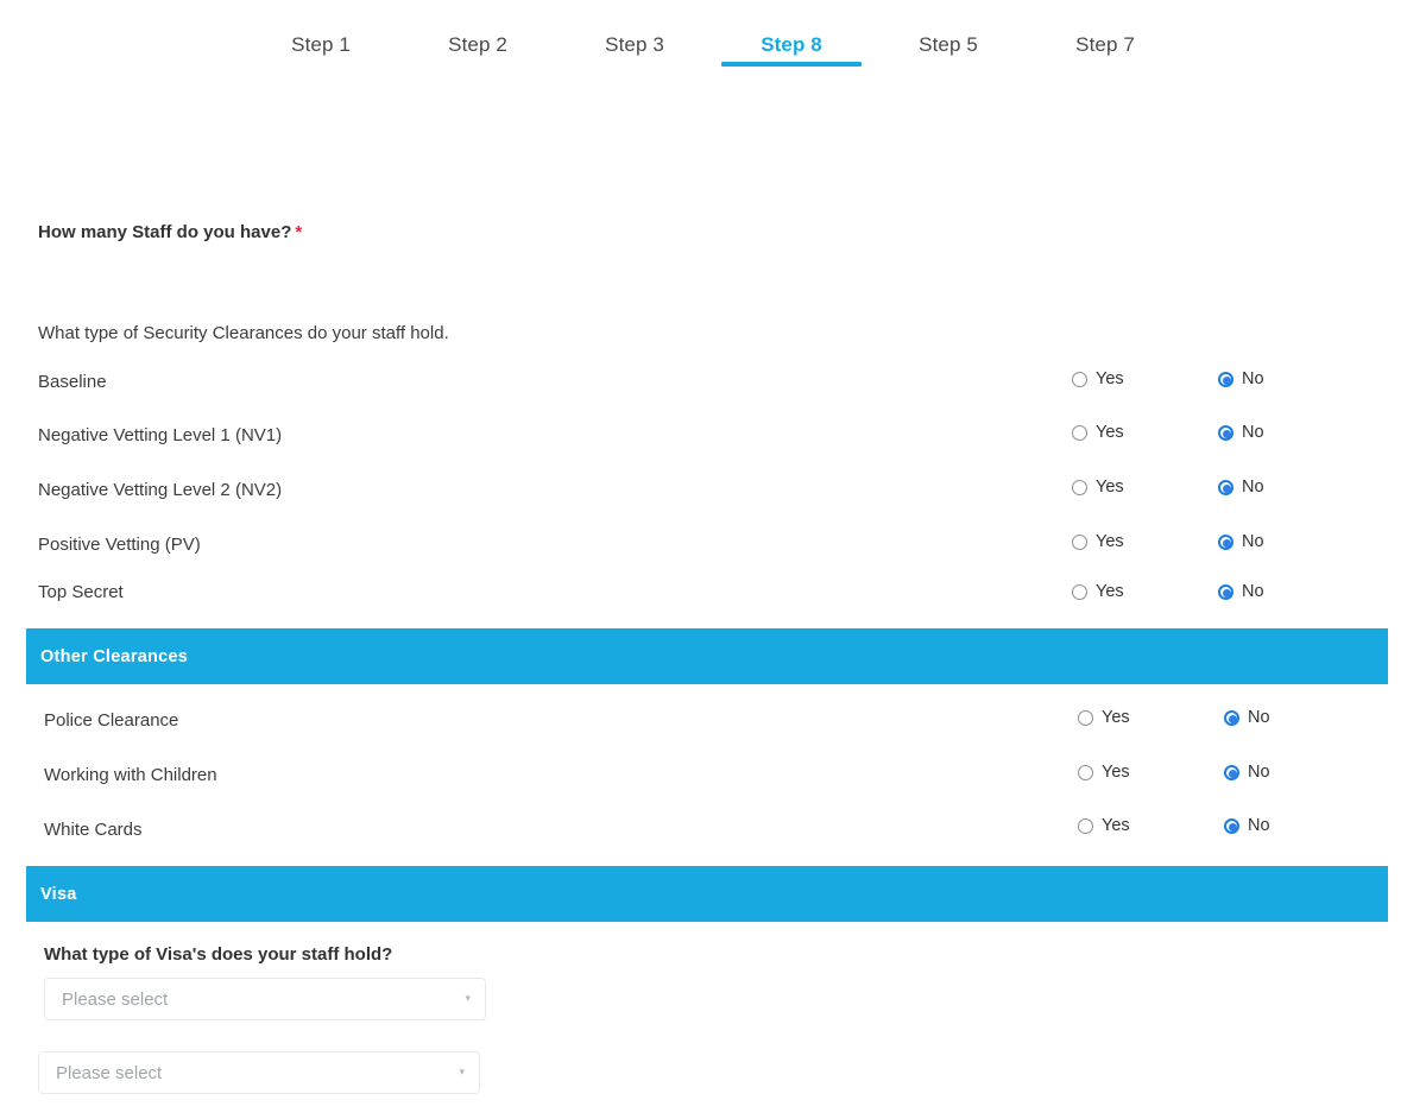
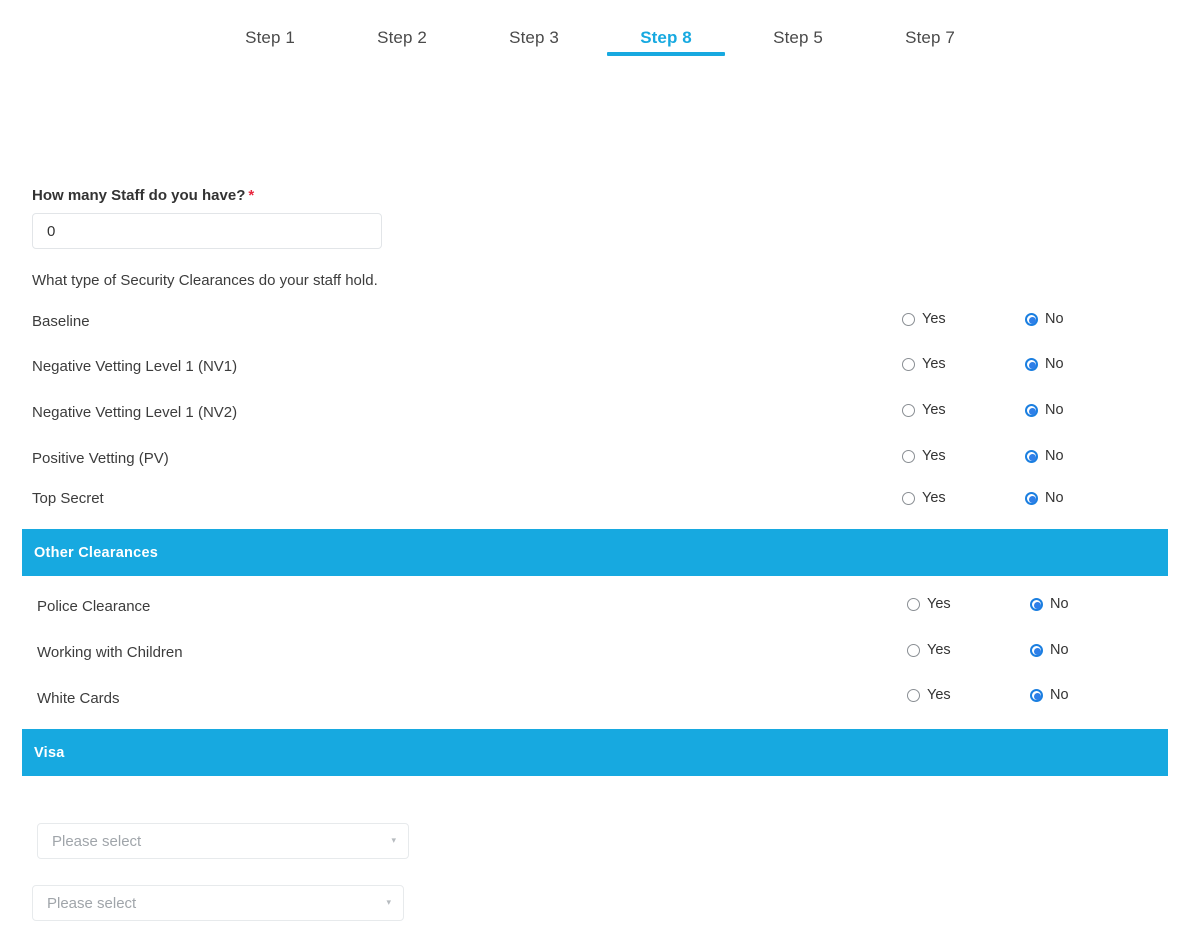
  Step 1
  Step 2
  Step 3
  Step 8
  Step 5
  Step 7
  How many Staff do you have? *
+ 0
  What type of Security Clearances do your staff hold.
  Baseline
  Yes
  No
  Negative Vetting Level 1 (NV1)
  Yes
  No
- Negative Vetting Level 2 (NV2)
+ Negative Vetting Level 1 (NV2)
  Yes
  No
  Positive Vetting (PV)
  Yes
  No
  Top Secret
  Yes
  No
  Other Clearances
  Police Clearance
  Yes
  No
  Working with Children
  Yes
  No
  White Cards
  Yes
  No
  Visa
- What type of Visa's does your staff hold?
  Please select
  ▾
  Please select
  ▾
